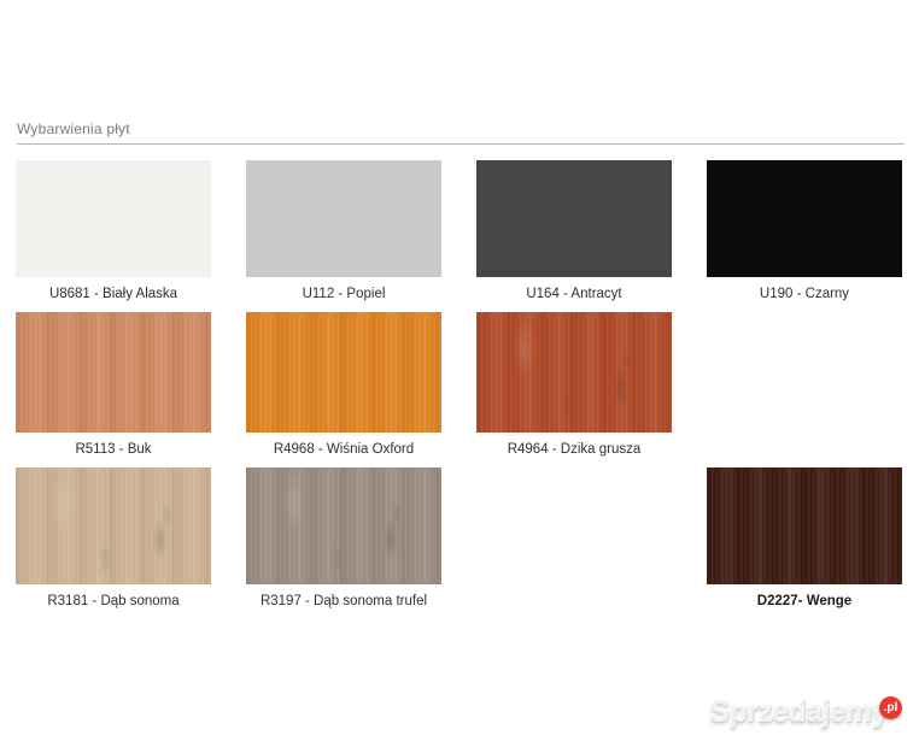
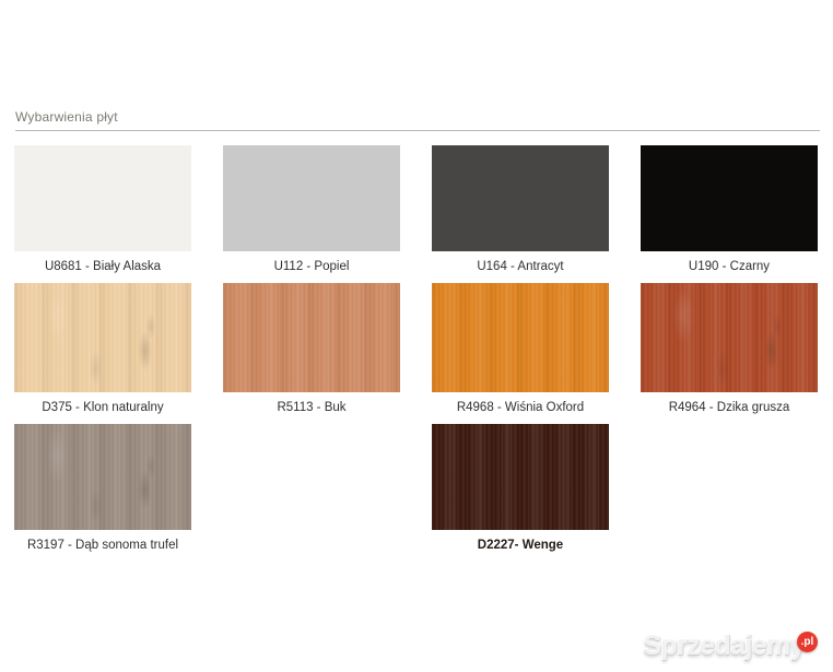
  Wybarwienia płyt
  U8681 - Biały Alaska
  U112 - Popiel
  U164 - Antracyt
  U190 - Czarny
+ D375 - Klon naturalny
  R5113 - Buk
  R4968 - Wiśnia Oxford
  R4964 - Dzika grusza
- R3181 - Dąb sonoma
  R3197 - Dąb sonoma trufel
  D2227- Wenge
  Sprzedajem
  .pl
